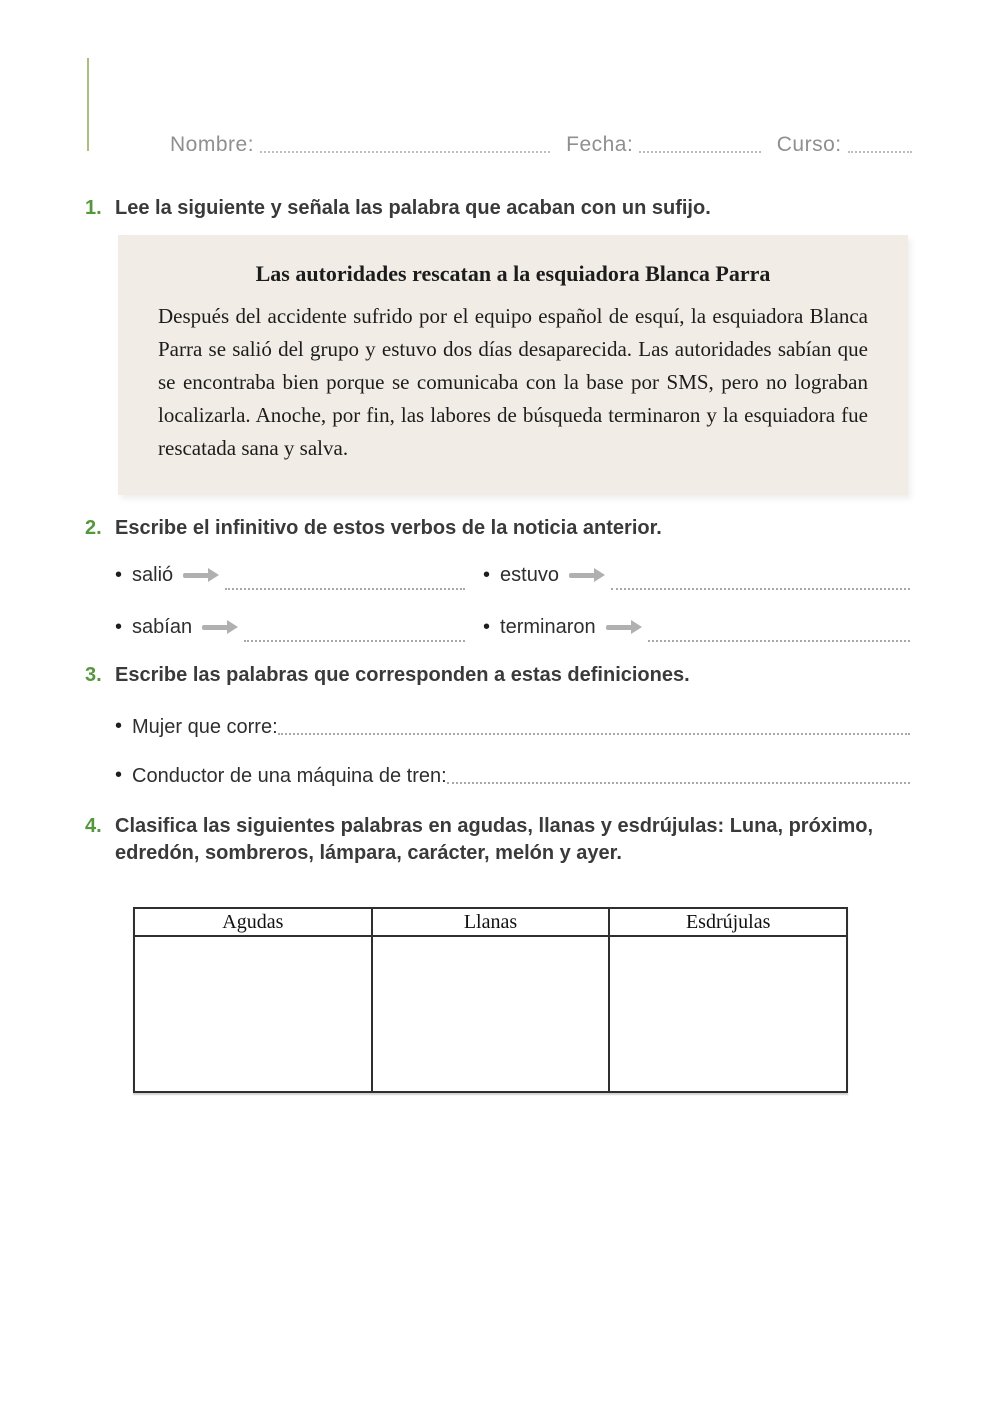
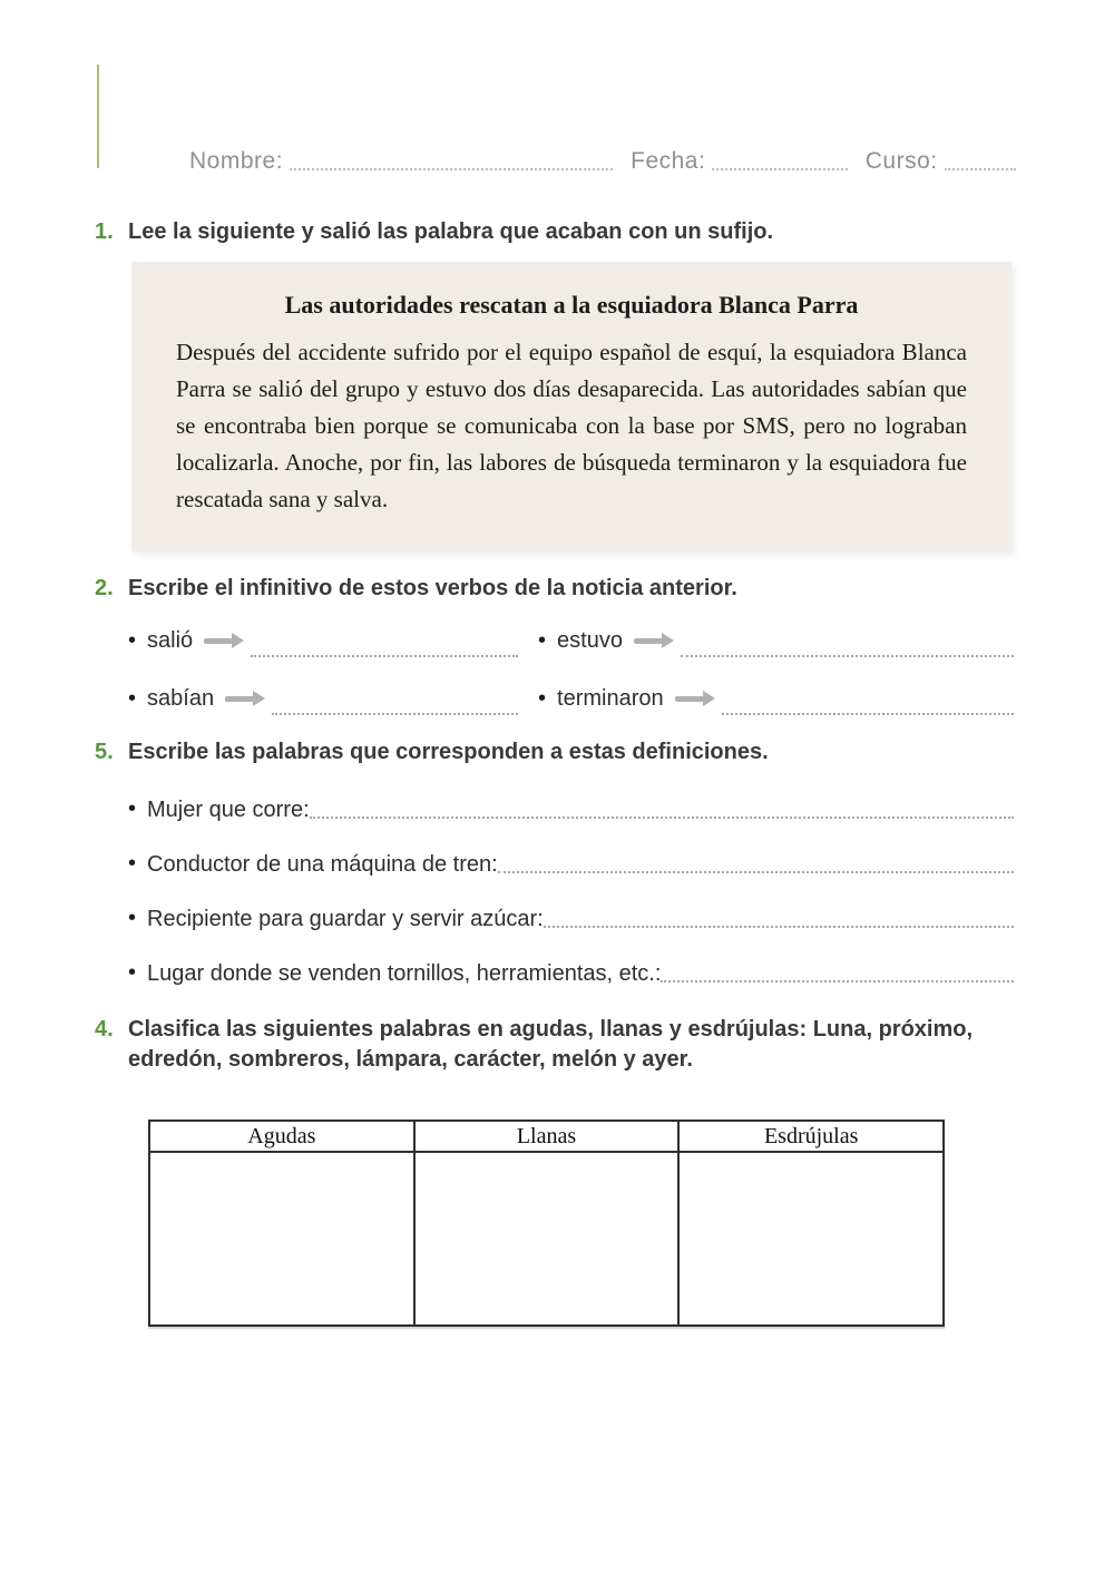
  Nombre:
  Fecha:
  Curso:
  1.
- Lee la siguiente y señala las palabra que acaban con un sufijo.
+ Lee la siguiente y salió las palabra que acaban con un sufijo.
  Las autoridades rescatan a la esquiadora Blanca Parra
  Después del accidente sufrido por el equipo español de esquí, la esquiadora Blanca Parra se salió del grupo y estuvo dos días desaparecida. Las autoridades sabían que se encontraba bien porque se comunicaba con la base por SMS, pero no lograban localizarla. Anoche, por fin, las labores de búsqueda terminaron y la esquiadora fue rescatada sana y salva.
  2.
  Escribe el infinitivo de estos verbos de la noticia anterior.
  salió
  estuvo
  sabían
  terminaron
- 3.
+ 5.
  Escribe las palabras que corresponden a estas definiciones.
  Mujer que corre:
  Conductor de una máquina de tren:
+ Recipiente para guardar y servir azúcar:
+ Lugar donde se venden tornillos, herramientas, etc.:
  4.
  Clasifica las siguientes palabras en agudas, llanas y esdrújulas: Luna, próximo, edredón, sombreros, lámpara, carácter, melón y ayer.
  Agudas	Llanas	Esdrújulas
